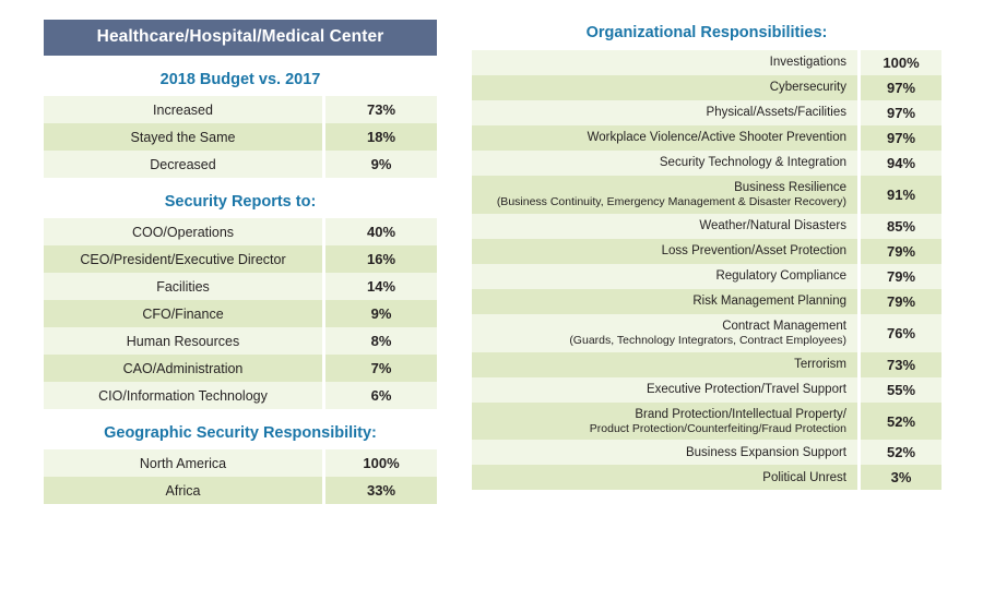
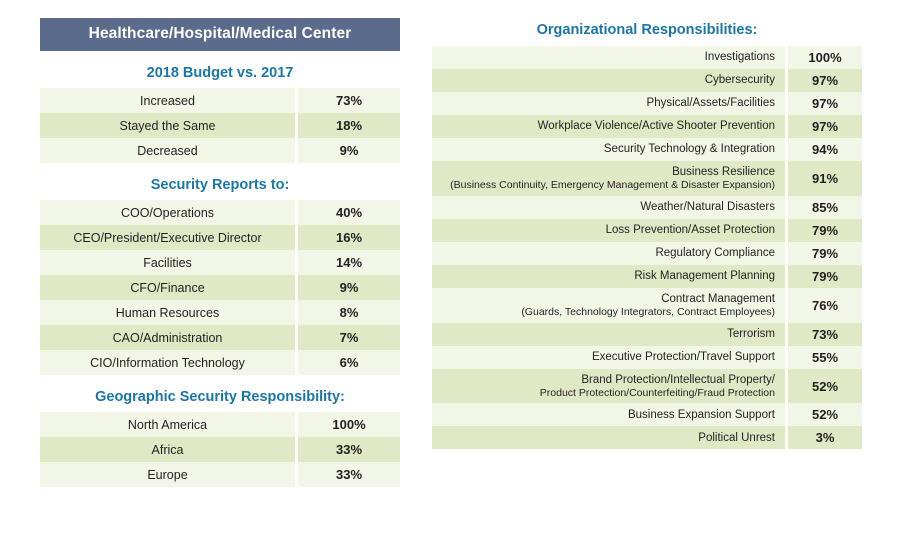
  Healthcare/Hospital/Medical Center
  2018 Budget vs. 2017
  Increased	73%
  Stayed the Same	18%
  Decreased	9%
  Security Reports to:
  COO/Operations	40%
  CEO/President/Executive Director	16%
  Facilities	14%
  CFO/Finance	9%
  Human Resources	8%
  CAO/Administration	7%
  CIO/Information Technology	6%
  Geographic Security Responsibility:
  North America	100%
  Africa	33%
+ Europe	33%
  Organizational Responsibilities:
  Investigations	100%
  Cybersecurity	97%
  Physical/Assets/Facilities	97%
  Workplace Violence/Active Shooter Prevention	97%
  Security Technology & Integration	94%
- Business Resilience (Business Continuity, Emergency Management & Disaster Recovery)	91%
+ Business Resilience (Business Continuity, Emergency Management & Disaster Expansion)	91%
  Weather/Natural Disasters	85%
  Loss Prevention/Asset Protection	79%
  Regulatory Compliance	79%
  Risk Management Planning	79%
  Contract Management (Guards, Technology Integrators, Contract Employees)	76%
  Terrorism	73%
  Executive Protection/Travel Support	55%
  Brand Protection/Intellectual Property/ Product Protection/Counterfeiting/Fraud Protection	52%
  Business Expansion Support	52%
  Political Unrest	3%
